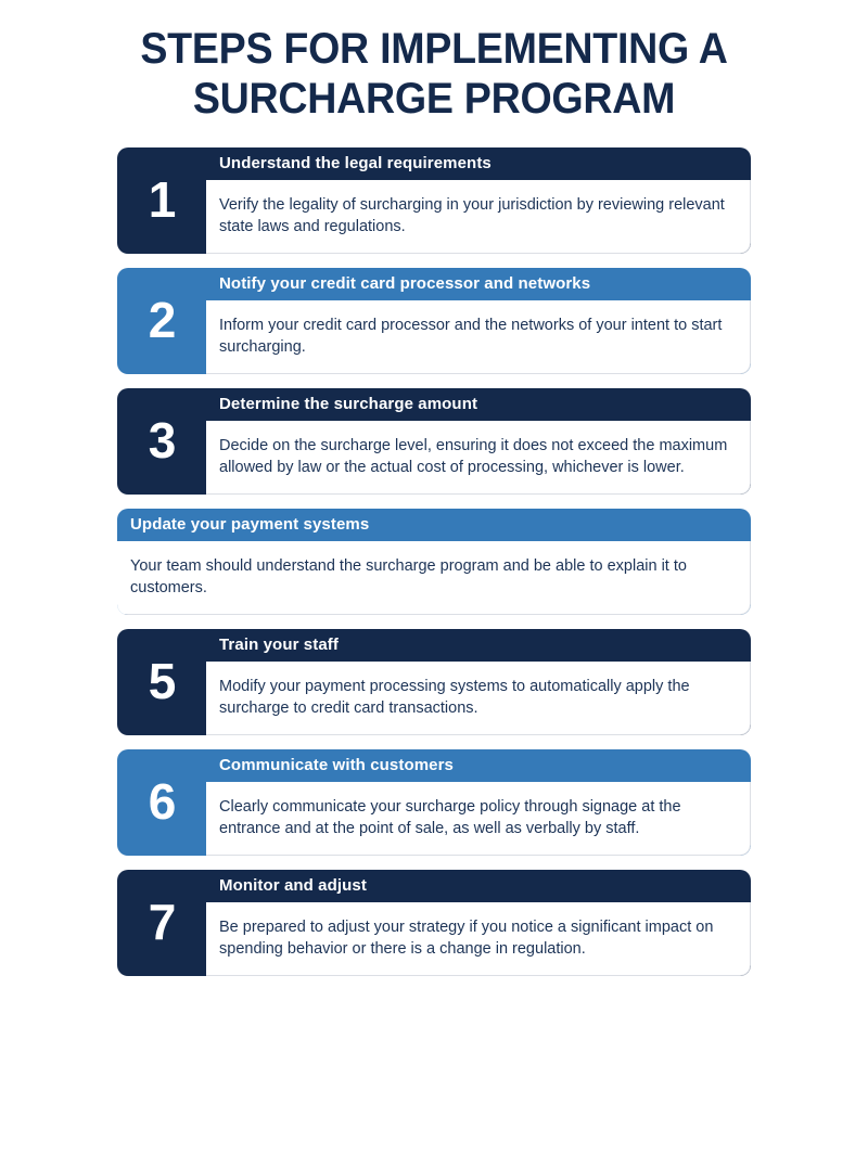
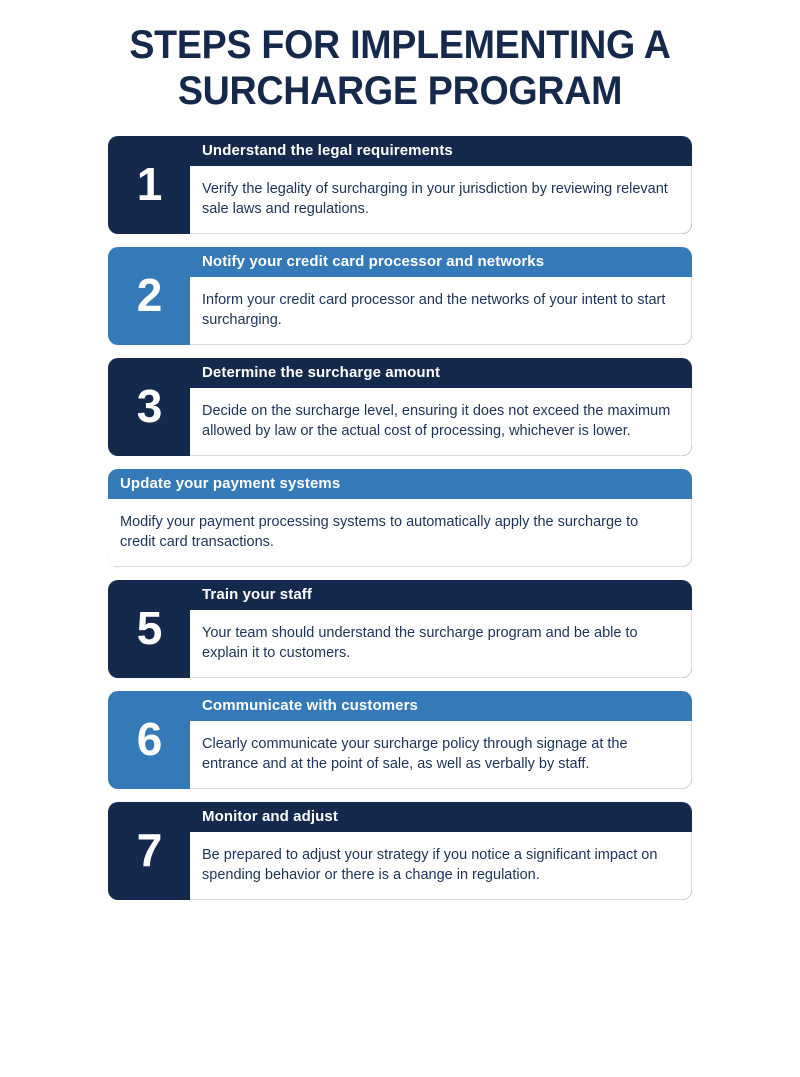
  STEPS FOR IMPLEMENTING A
  SURCHARGE PROGRAM
  1
  Understand the legal requirements
- Verify the legality of surcharging in your jurisdiction by reviewing relevant state laws and regulations.
+ Verify the legality of surcharging in your jurisdiction by reviewing relevant sale laws and regulations.
  2
  Notify your credit card processor and networks
  Inform your credit card processor and the networks of your intent to start surcharging.
  3
  Determine the surcharge amount
  Decide on the surcharge level, ensuring it does not exceed the maximum allowed by law or the actual cost of processing, whichever is lower.
  Update your payment systems
- Your team should understand the surcharge program and be able to explain it to customers.
+ Modify your payment processing systems to automatically apply the surcharge to credit card transactions.
  5
  Train your staff
- Modify your payment processing systems to automatically apply the surcharge to credit card transactions.
+ Your team should understand the surcharge program and be able to explain it to customers.
  6
  Communicate with customers
  Clearly communicate your surcharge policy through signage at the entrance and at the point of sale, as well as verbally by staff.
  7
  Monitor and adjust
  Be prepared to adjust your strategy if you notice a significant impact on spending behavior or there is a change in regulation.
